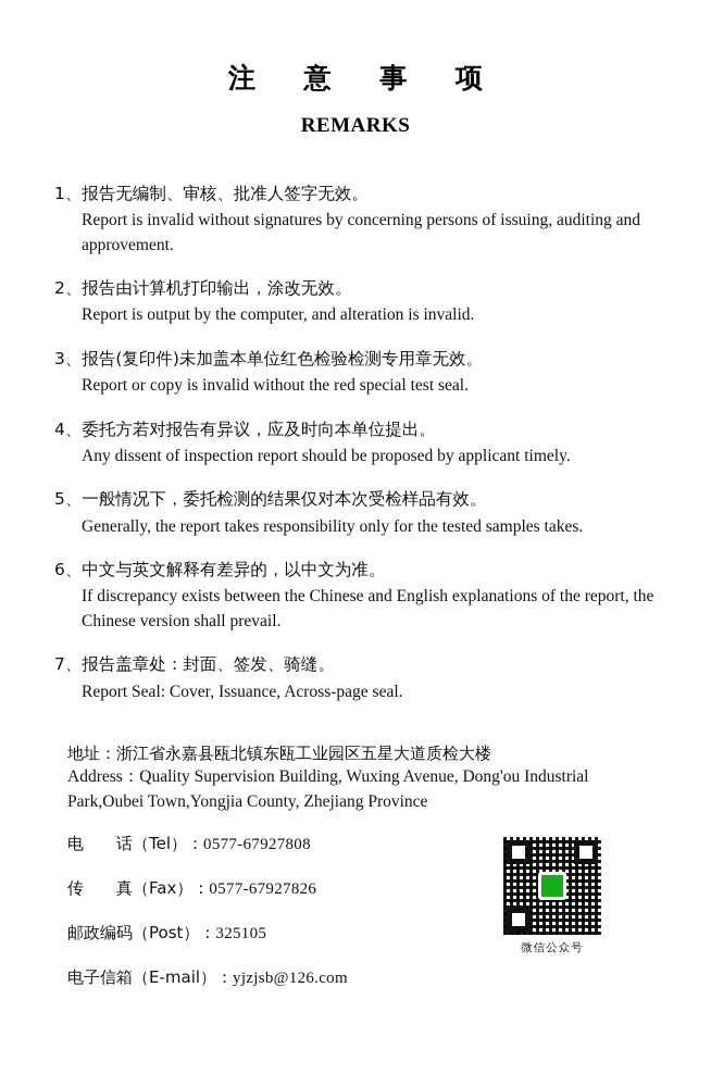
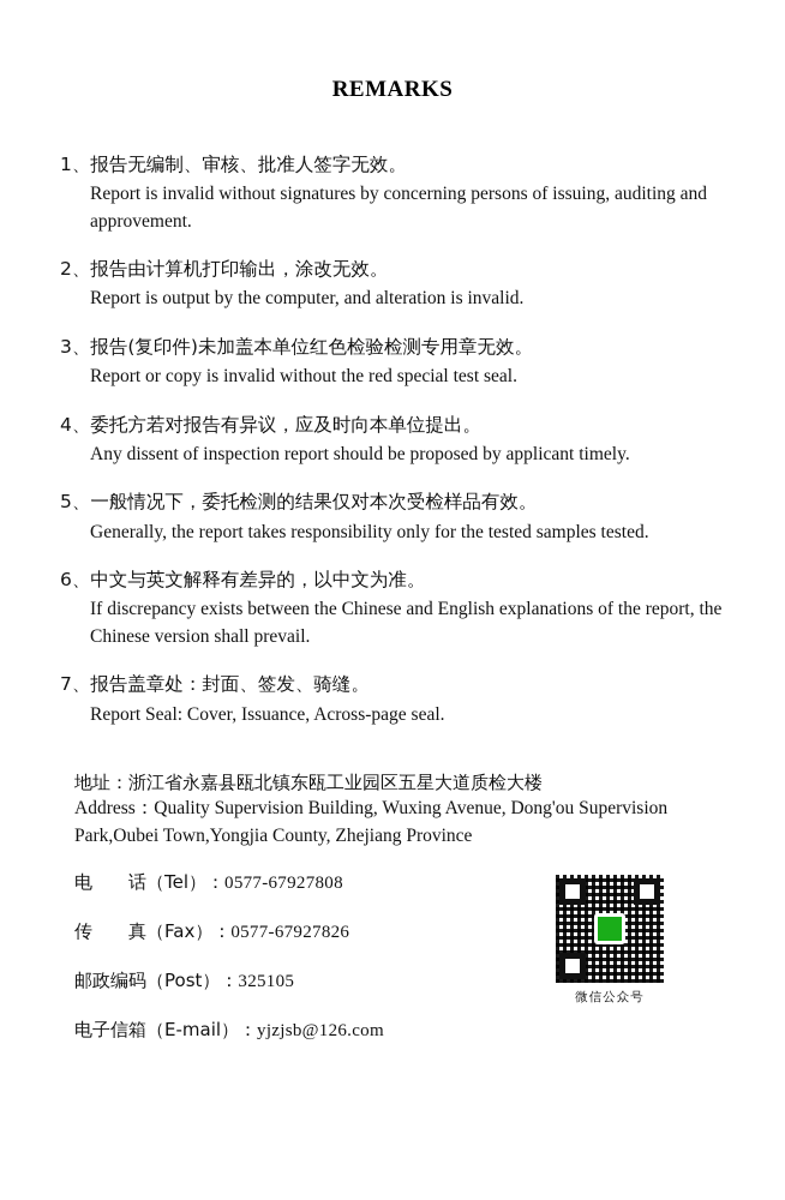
- 注 意 事 项
  REMARKS
  1、报告无编制、审核、批准人签字无效。
  Report is invalid without signatures by concerning persons of issuing, auditing and approvement.
  2、报告由计算机打印输出，涂改无效。
  Report is output by the computer, and alteration is invalid.
  3、报告(复印件)未加盖本单位红色检验检测专用章无效。
  Report or copy is invalid without the red special test seal.
  4、委托方若对报告有异议，应及时向本单位提出。
  Any dissent of inspection report should be proposed by applicant timely.
  5、一般情况下，委托检测的结果仅对本次受检样品有效。
- Generally, the report takes responsibility only for the tested samples takes.
+ Generally, the report takes responsibility only for the tested samples tested.
  6、中文与英文解释有差异的，以中文为准。
  If discrepancy exists between the Chinese and English explanations of the report, the Chinese version shall prevail.
  7、报告盖章处：封面、签发、骑缝。
  Report Seal: Cover, Issuance, Across-page seal.
  地址：浙江省永嘉县瓯北镇东瓯工业园区五星大道质检大楼
- Address：Quality Supervision Building, Wuxing Avenue, Dong'ou Industrial Park,Oubei Town,Yongjia County, Zhejiang Province
+ Address：Quality Supervision Building, Wuxing Avenue, Dong'ou Supervision Park,Oubei Town,Yongjia County, Zhejiang Province
  电 话（Tel）：0577-67927808
  传 真（Fax）：0577-67927826
  邮政编码（Post）：325105
  电子信箱（E-mail）：yjzjsb@126.com
  微信公众号
